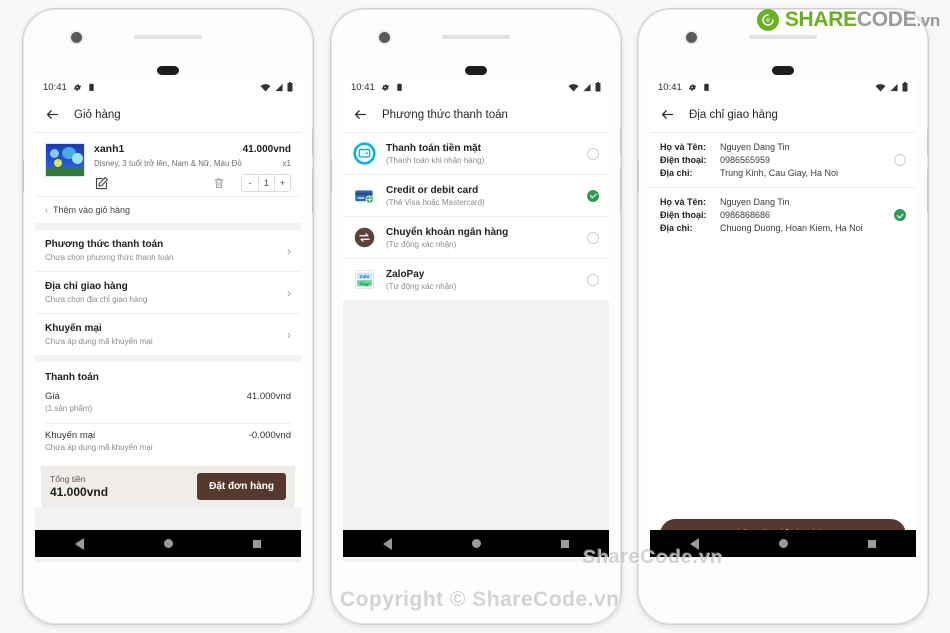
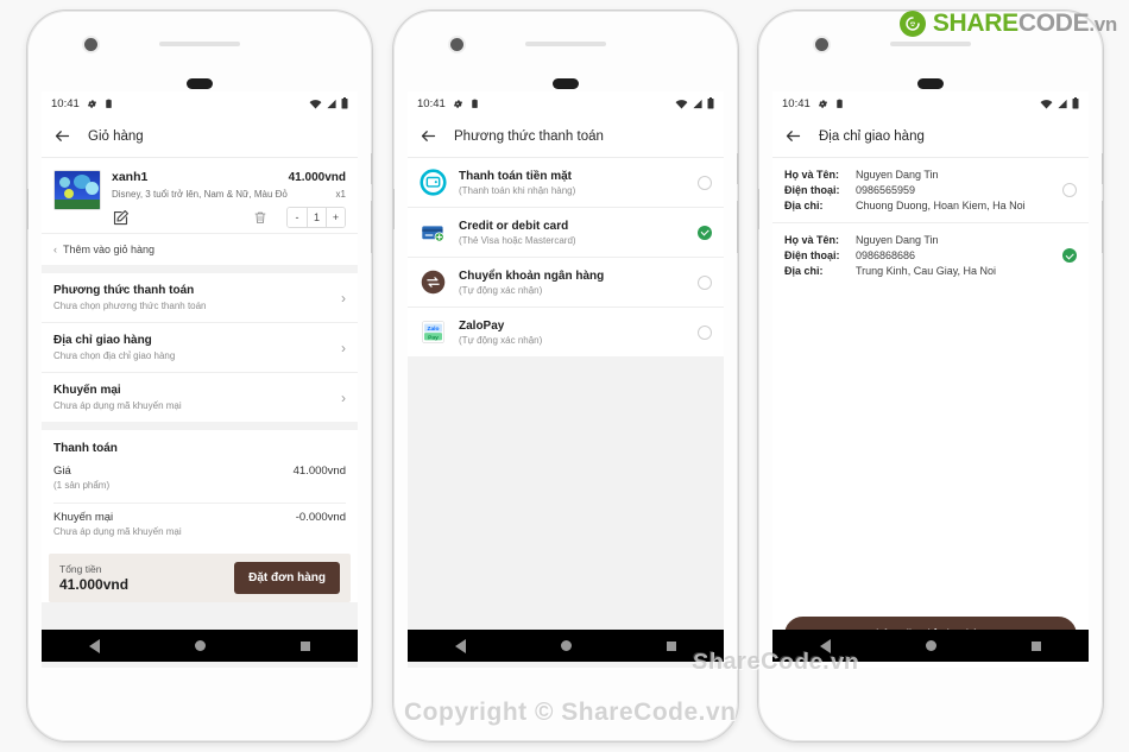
  SHARECODE.vn
  10:41
  Giỏ hàng
  xanh1
  41.000vnd
  Disney, 3 tuổi trở lên, Nam & Nữ, Màu Đỏ
  x1
  -
  1
  +
  ‹
  Thêm vào giỏ hàng
  Phương thức thanh toán
  Chưa chọn phương thức thanh toán
  ›
  Địa chỉ giao hàng
  Chưa chọn địa chỉ giao hàng
  ›
  Khuyến mại
  Chưa áp dụng mã khuyến mại
  ›
  Thanh toán
  Giá
  41.000vnd
  (1 sản phẩm)
  Khuyến mại
  -0.000vnd
  Chưa áp dụng mã khuyến mại
  Tổng tiền
  41.000vnd
  Đặt đơn hàng
  10:41
  Phương thức thanh toán
  Thanh toán tiền mặt
  (Thanh toán khi nhận hàng)
  Credit or debit card
  (Thẻ Visa hoặc Mastercard)
  Chuyển khoản ngân hàng
  (Tự động xác nhận)
  ZaloPay
  (Tự động xác nhận)
  10:41
  Địa chỉ giao hàng
  Họ và Tên:
  Nguyen Dang Tin
  Điện thoại:
  0986565959
  Địa chỉ:
- Trung Kinh, Cau Giay, Ha Noi
+ Chuong Duong, Hoan Kiem, Ha Noi
  Họ và Tên:
  Nguyen Dang Tin
  Điện thoại:
  0986868686
  Địa chỉ:
- Chuong Duong, Hoan Kiem, Ha Noi
+ Trung Kinh, Cau Giay, Ha Noi
  ShareCode.vn
  Copyright © ShareCode.vn
